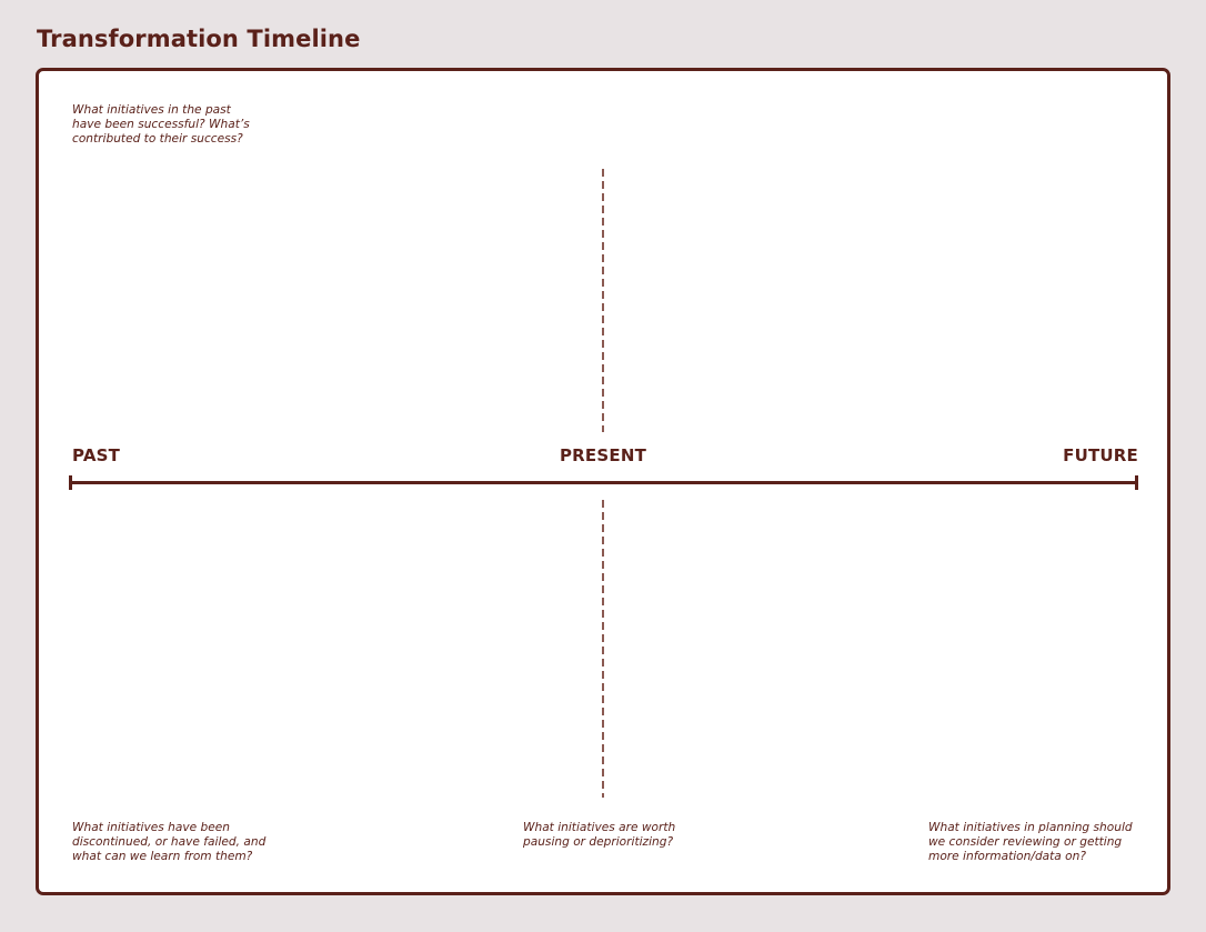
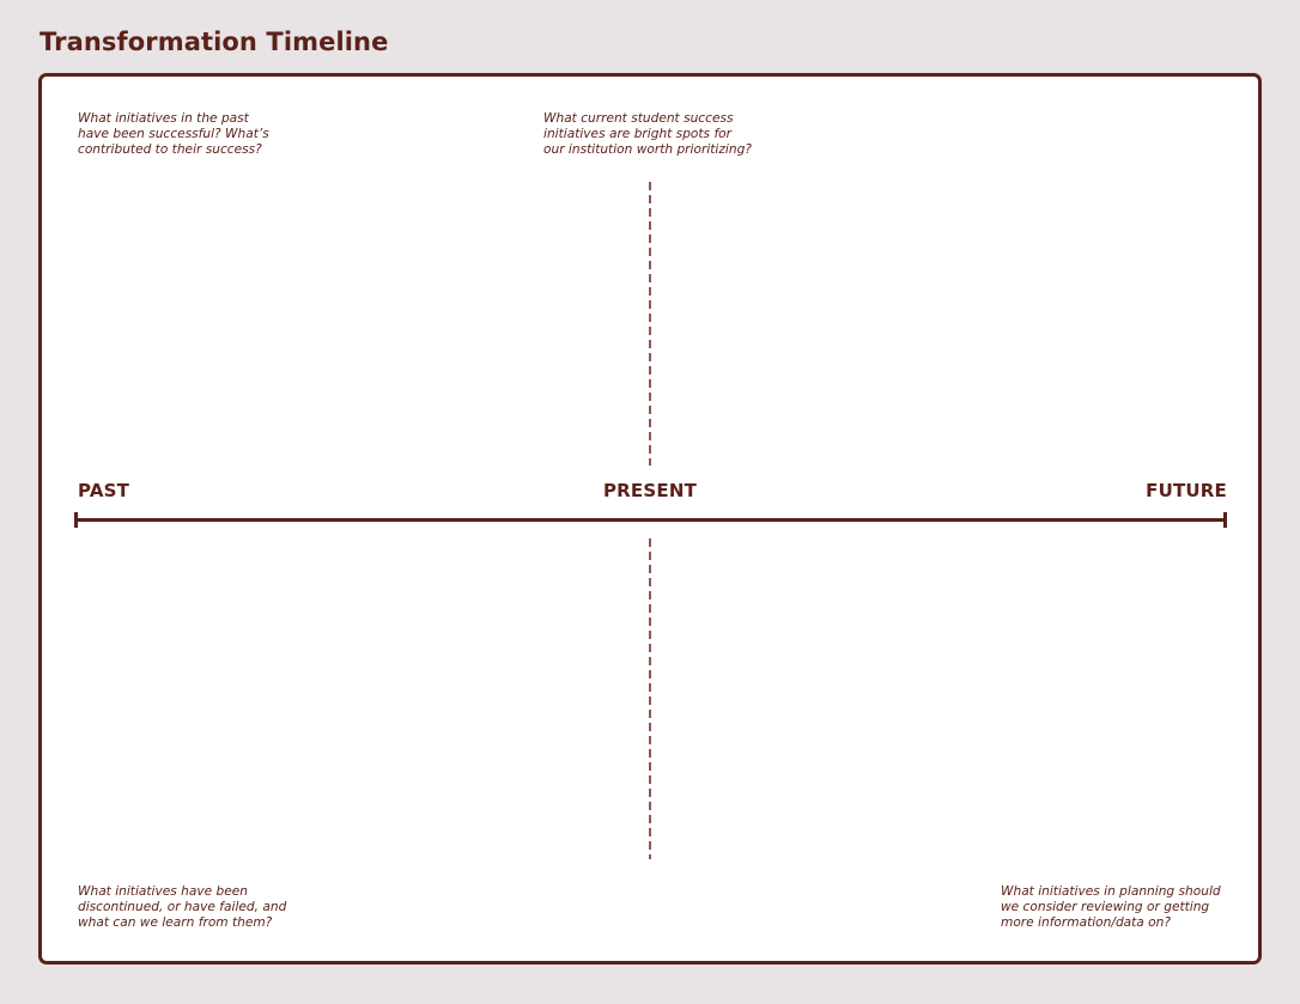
  Transformation Timeline
  What initiatives in the past
  have been successful? What’s
  contributed to their success?
+ What current student success
+ initiatives are bright spots for
+ our institution worth prioritizing?
  PAST
  PRESENT
  FUTURE
  What initiatives have been
  discontinued, or have failed, and
  what can we learn from them?
- What initiatives are worth
- pausing or deprioritizing?
  What initiatives in planning should
  we consider reviewing or getting
  more information/data on?
